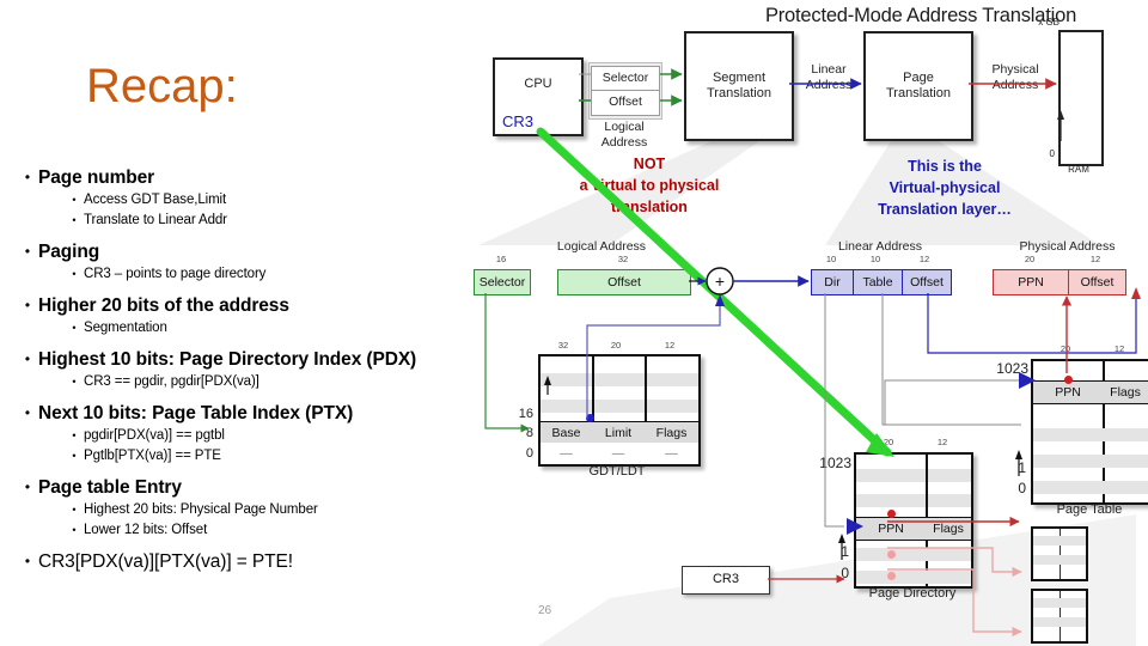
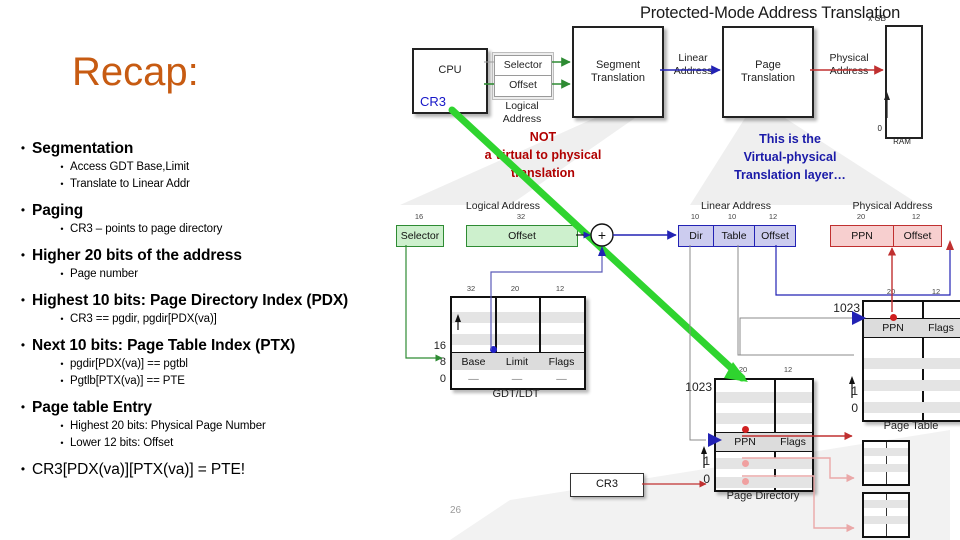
  Recap:
  •
- Page number
+ Segmentation
  •
  Access GDT Base,Limit
  •
  Translate to Linear Addr
  •
  Paging
  •
  CR3 – points to page directory
  •
  Higher 20 bits of the address
  •
- Segmentation
+ Page number
  •
  Highest 10 bits: Page Directory Index (PDX)
  •
  CR3 == pgdir, pgdir[PDX(va)]
  •
  Next 10 bits: Page Table Index (PTX)
  •
  pgdir[PDX(va)] == pgtbl
  •
  Pgtlb[PTX(va)] == PTE
  •
  Page table Entry
  •
  Highest 20 bits: Physical Page Number
  •
  Lower 12 bits: Offset
  •
  CR3[PDX(va)][PTX(va)] = PTE!
  Protected-Mode Address Translation
  CPU
  CR3
  Selector
  Offset
  Logical
  Address
  Segment
  Translation
  Page
  Translation
  Linear
  Address
  Physical
  Address
  x GB
  0
  RAM
  NOT
  artual to physical
  tnslation
  This is the
  Virtual-physical
  Translation layer…
  Logical Address
  16
  32
  Selector
  Offset
  Linear Address
  10
  10
  12
  Dir
  Table
  Offset
  Physical Address
  20
  12
  PPN
  Offset
  32
  20
  12
  Base
  Limit
  Flags
  —
  —
  —
  16
  8
  0
  GDT/LDT
  20
  12
  PPN
  Flags
  1023
  1
  0
  Page Directory
  20
  12
  PPN
  Flags
  1023
  1
  0
  Page Table
  CR3
  26
  +
